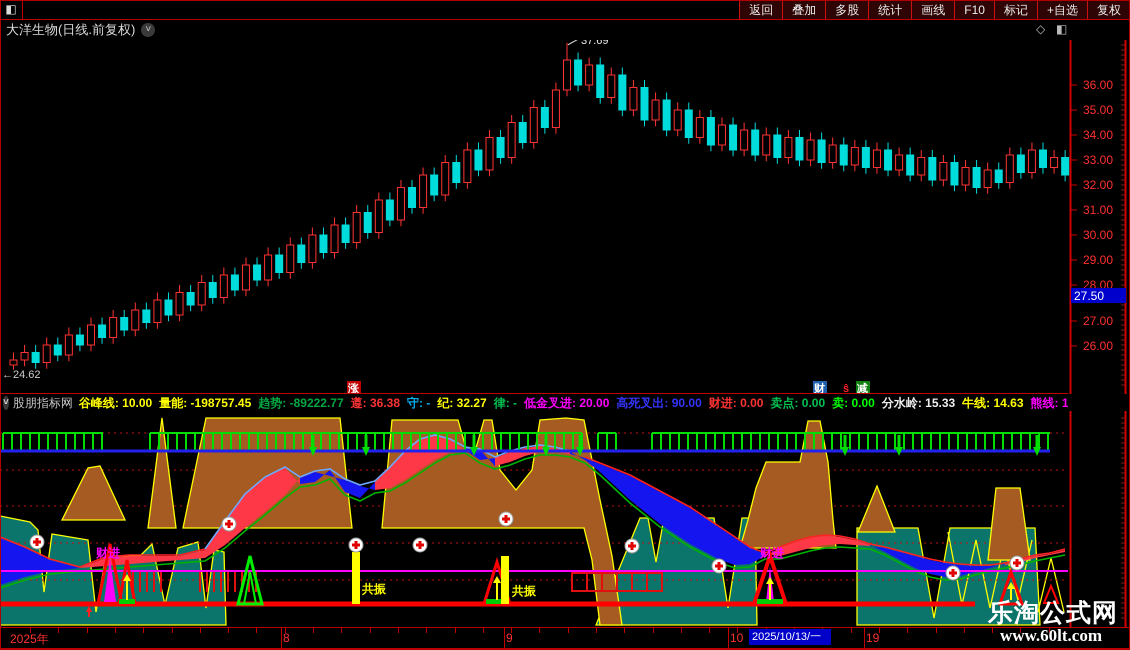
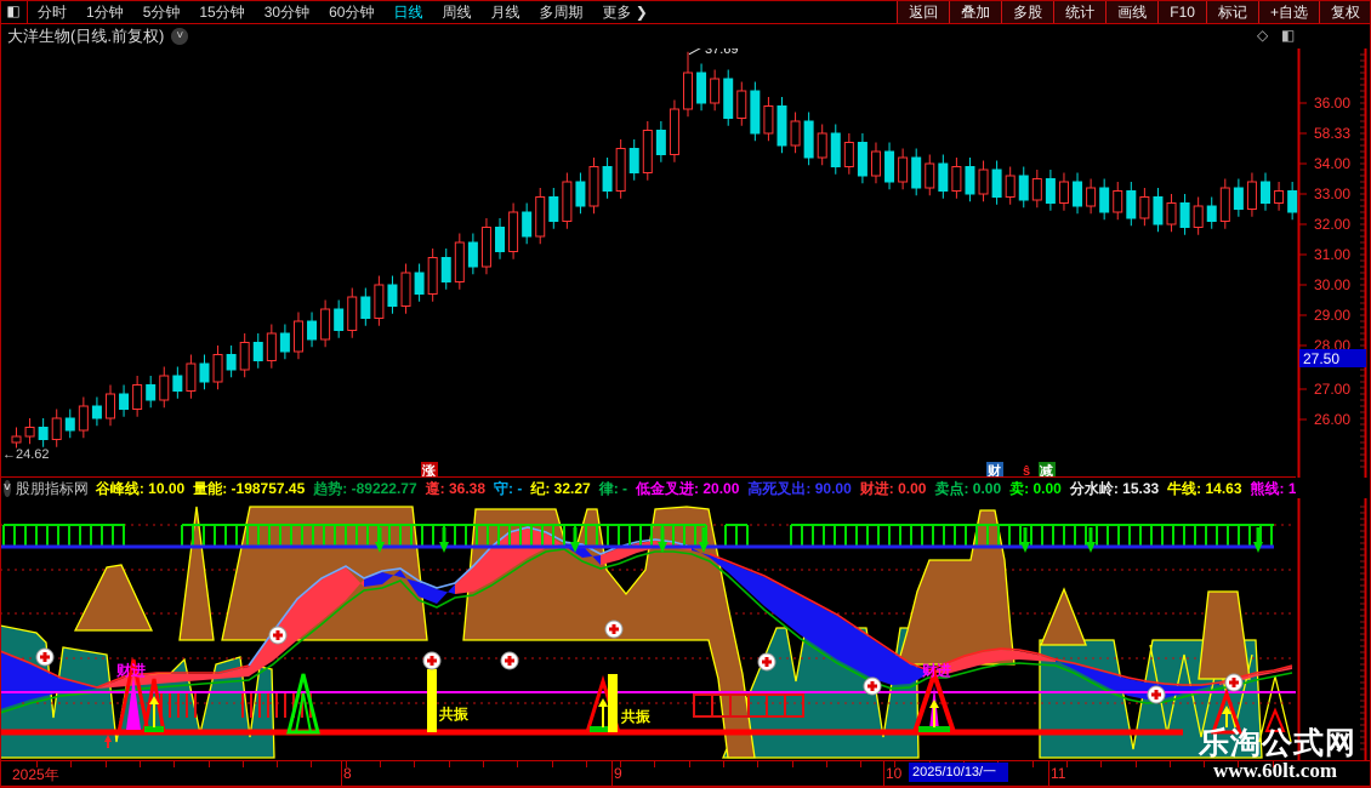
  ◧
+ 分时
+ 1分钟
+ 5分钟
+ 15分钟
+ 30分钟
+ 60分钟
+ 日线
+ 周线
+ 月线
+ 多周期
+ 更多 ❯
  返回
  叠加
  多股
  统计
  画线
  F10
  标记
  +自选
  复权
  大洋生物(日线.前复权)
  ˅
  ◇
  ◧
  36.00
- 35.00
+ 58.33
  34.00
  33.00
  32.00
  31.00
  30.00
  29.00
  28.00
  27.00
  26.00
  27.50
  37.69
  ←24.62
  涨
  财
  ŝ
  减
  ˅
  股朋指标网
  谷峰线: 10.00
  量能: -198757.45
  趋势: -89222.77
  遵: 36.38
  守: -
  纪: 32.27
  律: -
  低金叉进: 20.00
  高死叉出: 90.00
  财进: 0.00
  卖点: 0.00
  卖: 0.00
  分水岭: 15.33
  牛线: 14.63
  财进
  共振
  共振
  财进
  2025年
  8
  9
  10
- 19
+ 11
  2025/10/13/一
  乐淘公式网
  www.60lt.com
